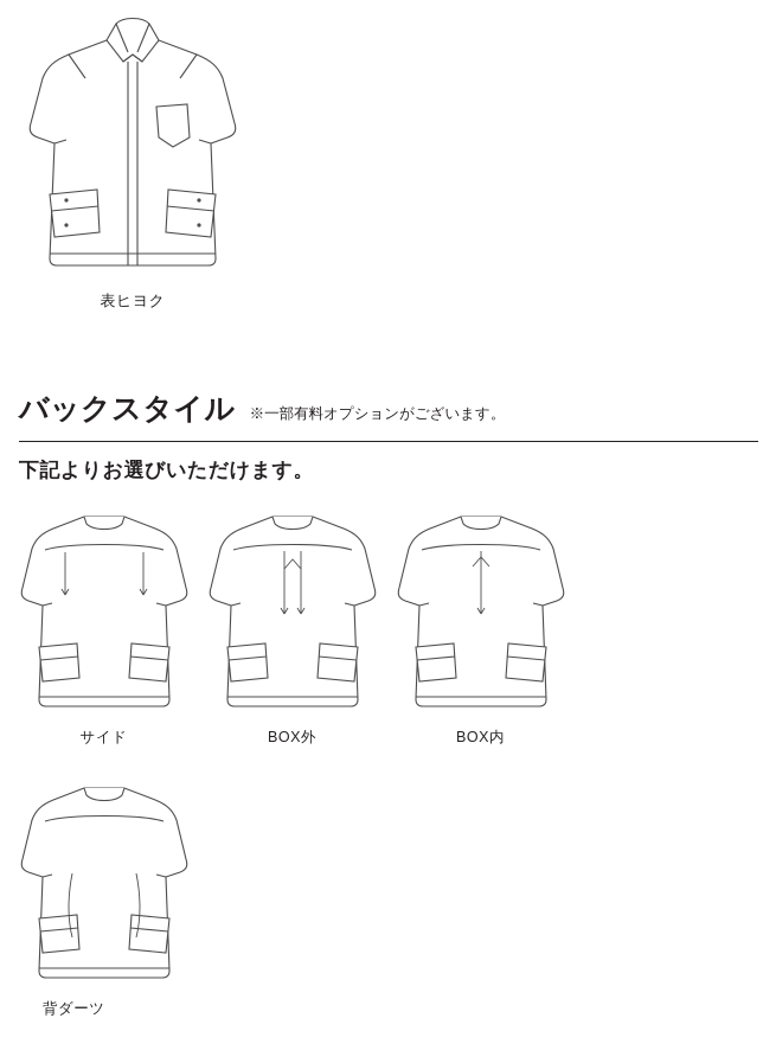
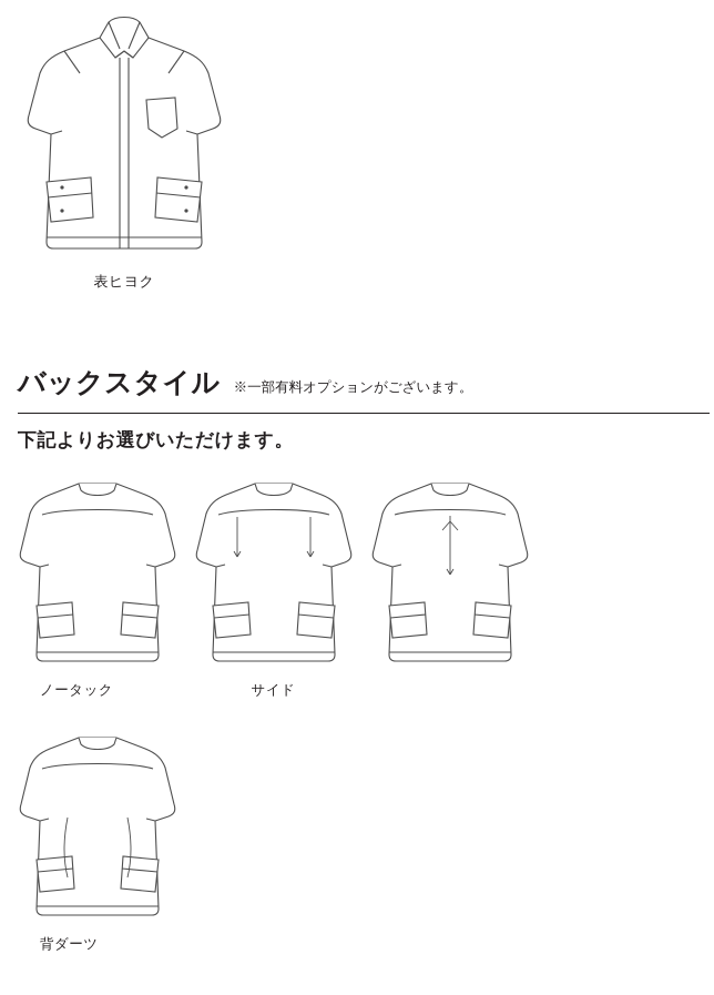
  表ヒヨク
  バックスタイル
  ※一部有料オプションがございます。
  下記よりお選びいただけます。
+ ノータック
  サイド
- BOX外
- BOX内
  背ダーツ
